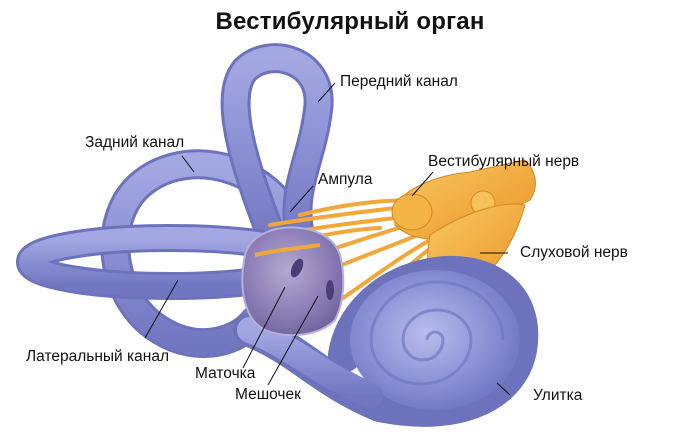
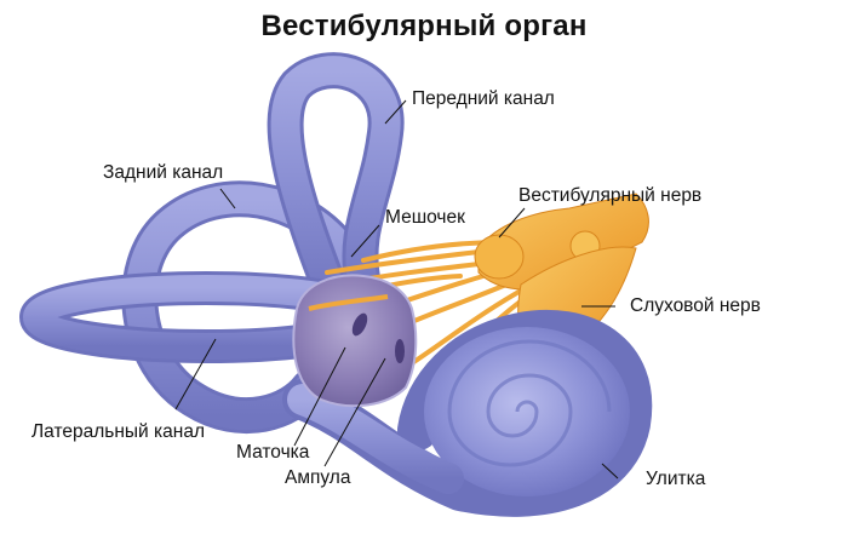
  Вестибулярный орган
  Передний канал
  Задний канал
- Ампула
+ Мешочек
  Вестибулярный нерв
  Слуховой нерв
  Латеральный канал
  Маточка
- Мешочек
+ Ампула
  Улитка
